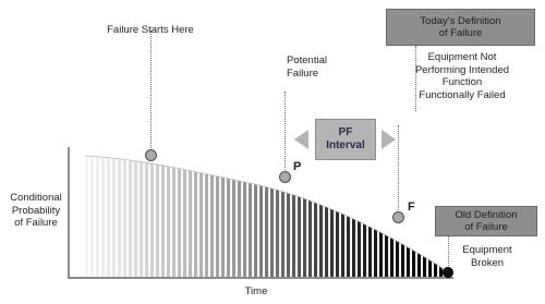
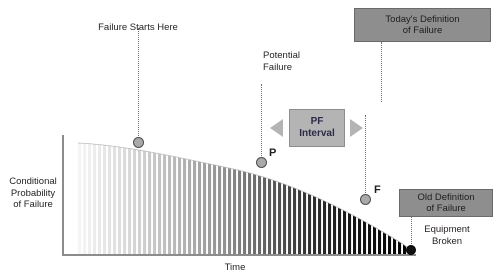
  Conditional
  Probability
  of Failure
  Time
  P
  F
  Failure Starts Here
  Potential
  Failure
  PF
  Interval
  Today's Definition
  of Failure
- Equipment Not
- Performing Intended
- Function
- Functionally Failed
  Old Definition
  of Failure
  Equipment
  Broken
